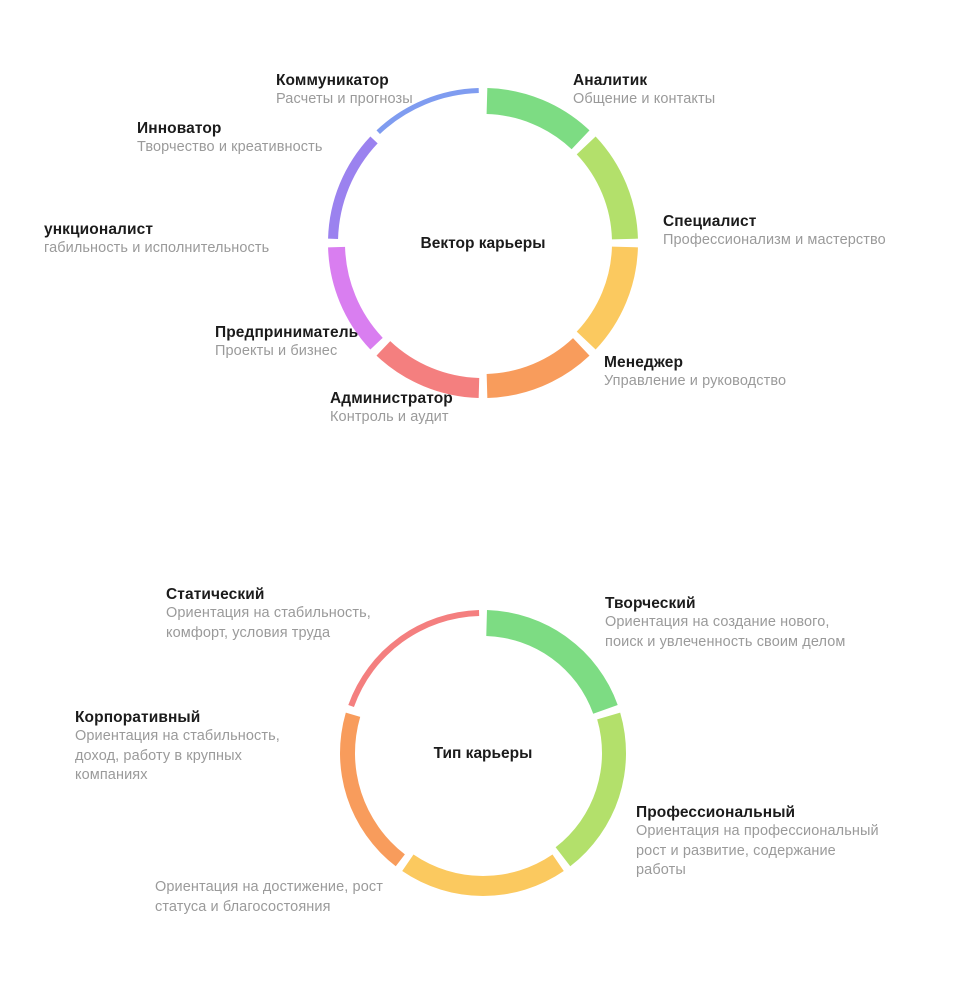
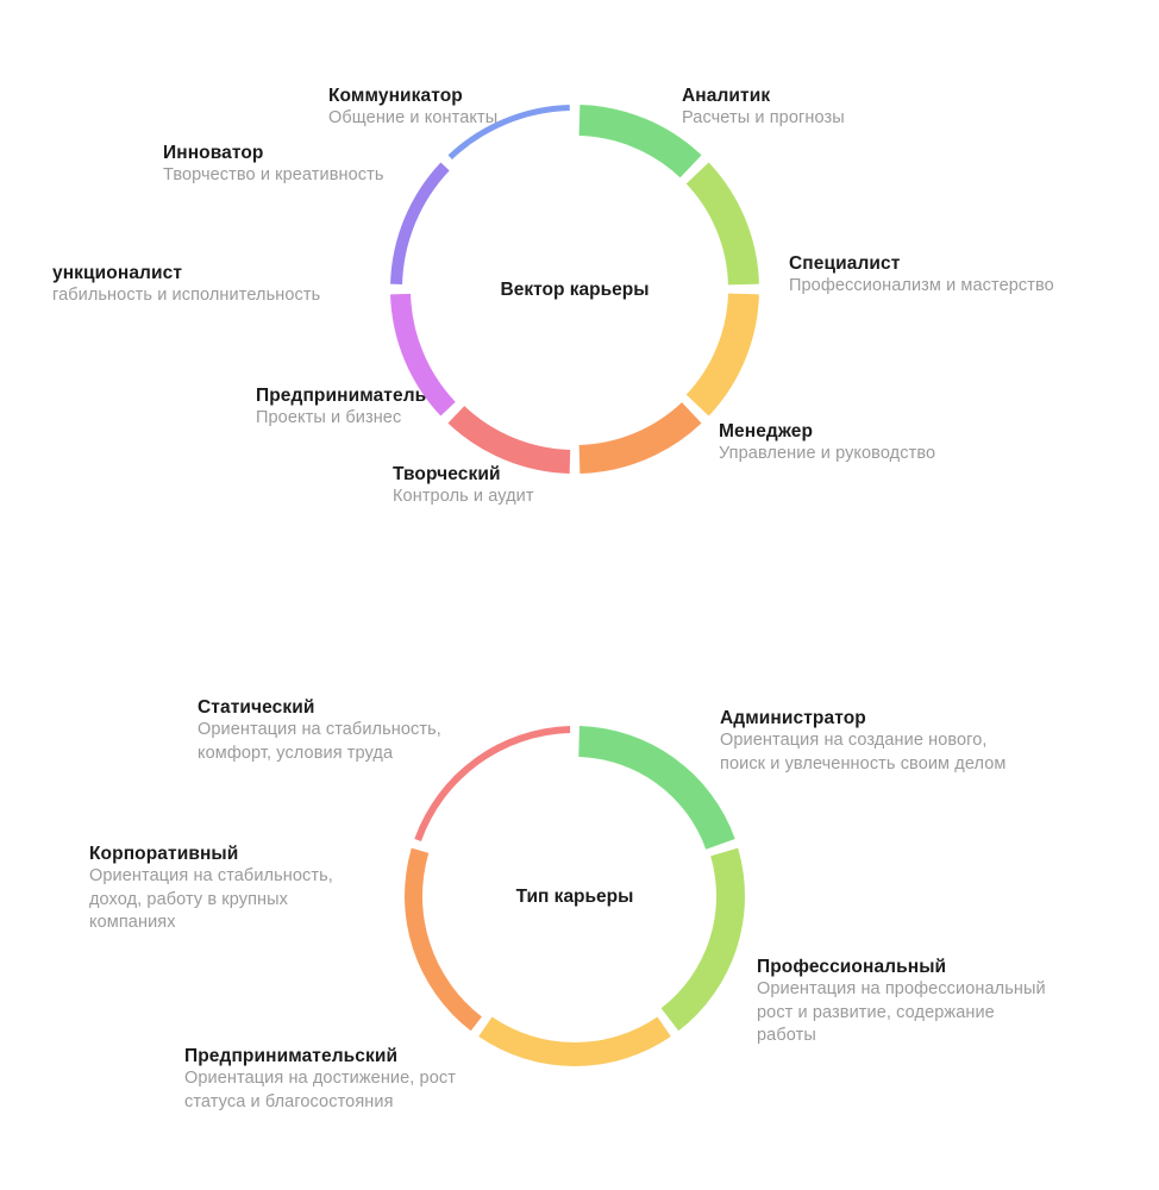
  Вектор карьеры
  Аналитик
- Общение и контакты
+ Расчеты и прогнозы
  Специалист
  Профессионализм и мастерство
  Менеджер
  Управление и руководство
- Администратор
+ Творческий
  Контроль и аудит
  Предприниматель
  Проекты и бизнес
  ункционалист
  габильность и исполнительность
  Инноватор
  Творчество и креативность
  Коммуникатор
- Расчеты и прогнозы
+ Общение и контакты
  Тип карьеры
- Творческий
+ Администратор
  Ориентация на создание нового,
  поиск и увлеченность своим делом
  Профессиональный
  Ориентация на профессиональный
  рост и развитие, содержание
  работы
+ Предпринимательский
  Ориентация на достижение, рост
  статуса и благосостояния
  Корпоративный
  Ориентация на стабильность,
  доход, работу в крупных
  компаниях
  Статический
  Ориентация на стабильность,
  комфорт, условия труда
